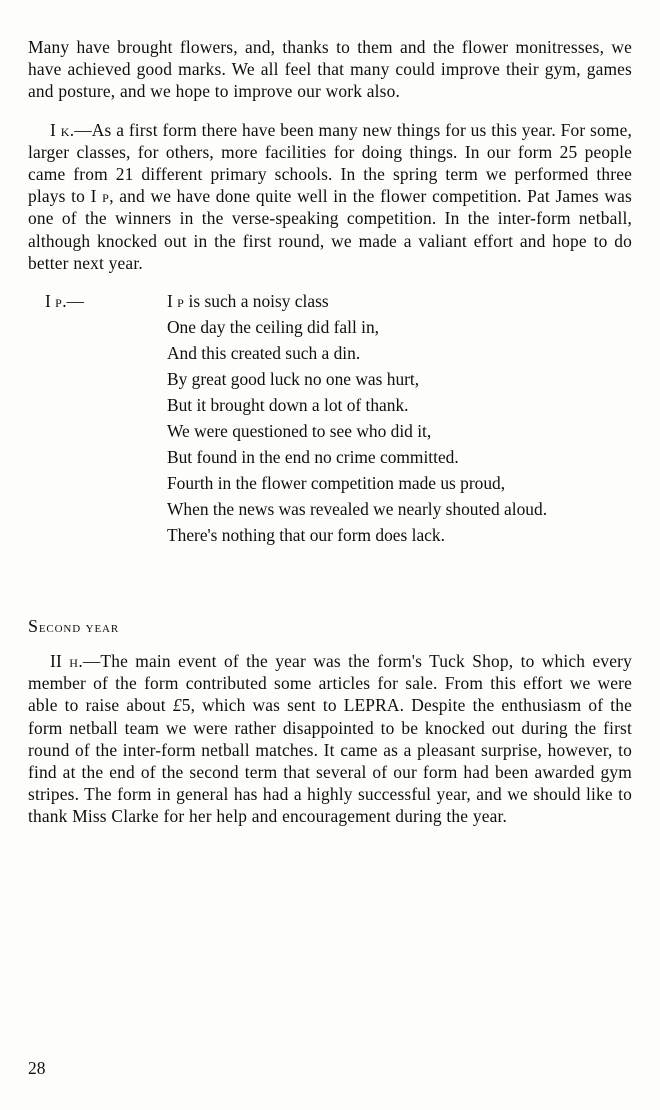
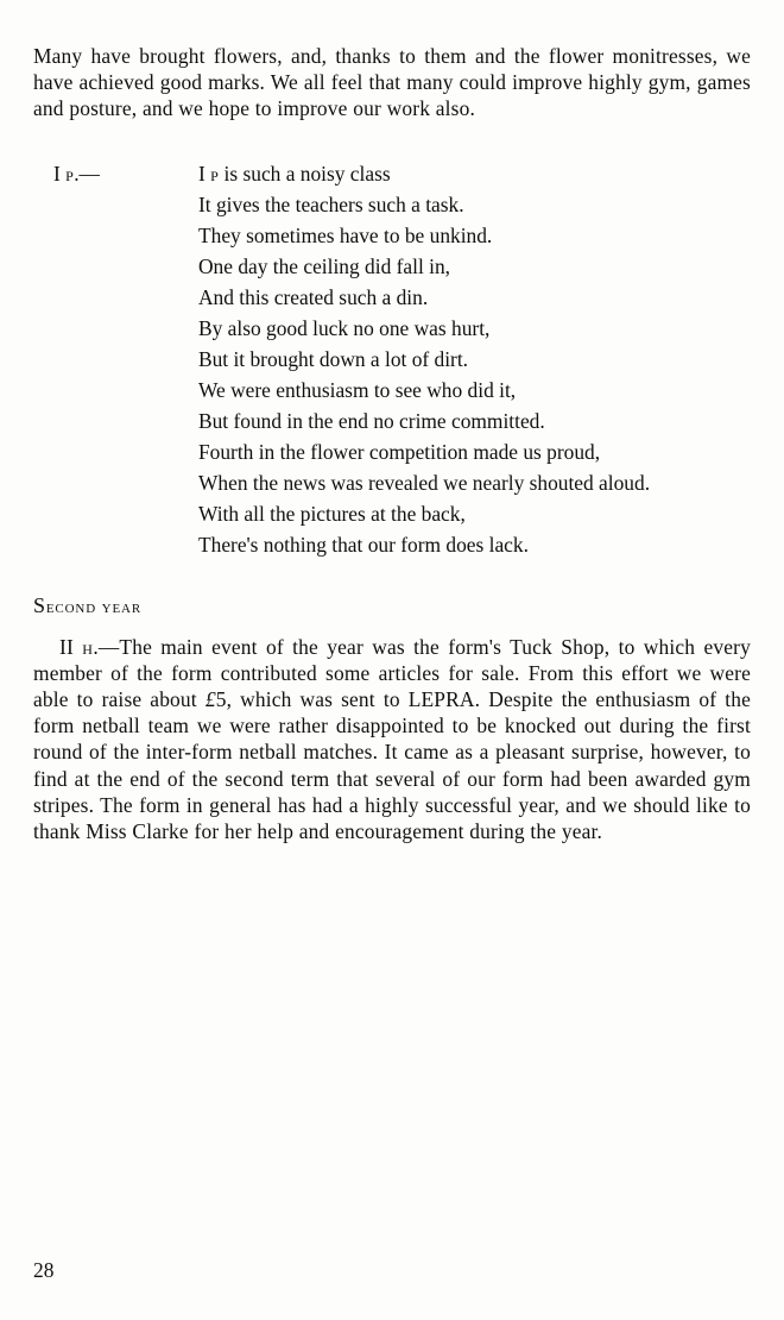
- Many have brought flowers, and, thanks to them and the flower monitresses, we have achieved good marks. We all feel that many could improve their gym, games and posture, and we hope to improve our work also.
+ Many have brought flowers, and, thanks to them and the flower monitresses, we have achieved good marks. We all feel that many could improve highly gym, games and posture, and we hope to improve our work also.
- I k.—As a first form there have been many new things for us this year. For some, larger classes, for others, more facilities for doing things. In our form 25 people came from 21 different primary schools. In the spring term we performed three plays to I p, and we have done quite well in the flower competition. Pat James was one of the winners in the verse-speaking competition. In the inter-form netball, although knocked out in the first round, we made a valiant effort and hope to do better next year.
  I p.—
  I p is such a noisy class
+ It gives the teachers such a task.
+ They sometimes have to be unkind.
  One day the ceiling did fall in,
  And this created such a din.
- By great good luck no one was hurt,
+ By also good luck no one was hurt,
- But it brought down a lot of thank.
+ But it brought down a lot of dirt.
- We were questioned to see who did it,
+ We were enthusiasm to see who did it,
  But found in the end no crime committed.
  Fourth in the flower competition made us proud,
  When the news was revealed we nearly shouted aloud.
+ With all the pictures at the back,
  There's nothing that our form does lack.
  Second year
  II h.—The main event of the year was the form's Tuck Shop, to which every member of the form contributed some articles for sale. From this effort we were able to raise about £5, which was sent to LEPRA. Despite the enthusiasm of the form netball team we were rather disappointed to be knocked out during the first round of the inter-form netball matches. It came as a pleasant surprise, however, to find at the end of the second term that several of our form had been awarded gym stripes. The form in general has had a highly successful year, and we should like to thank Miss Clarke for her help and encouragement during the year.
  28
